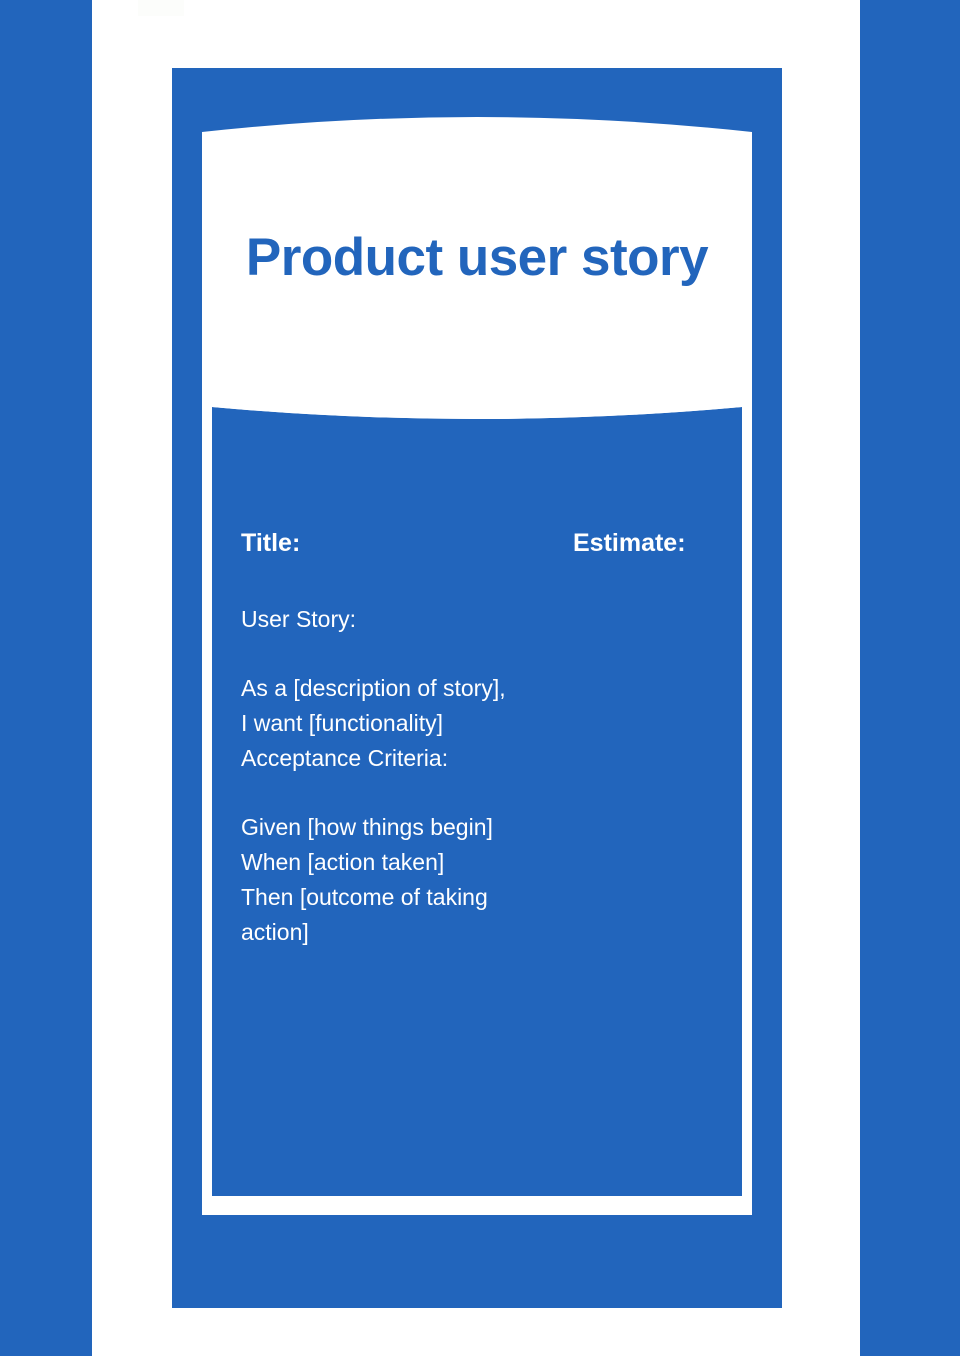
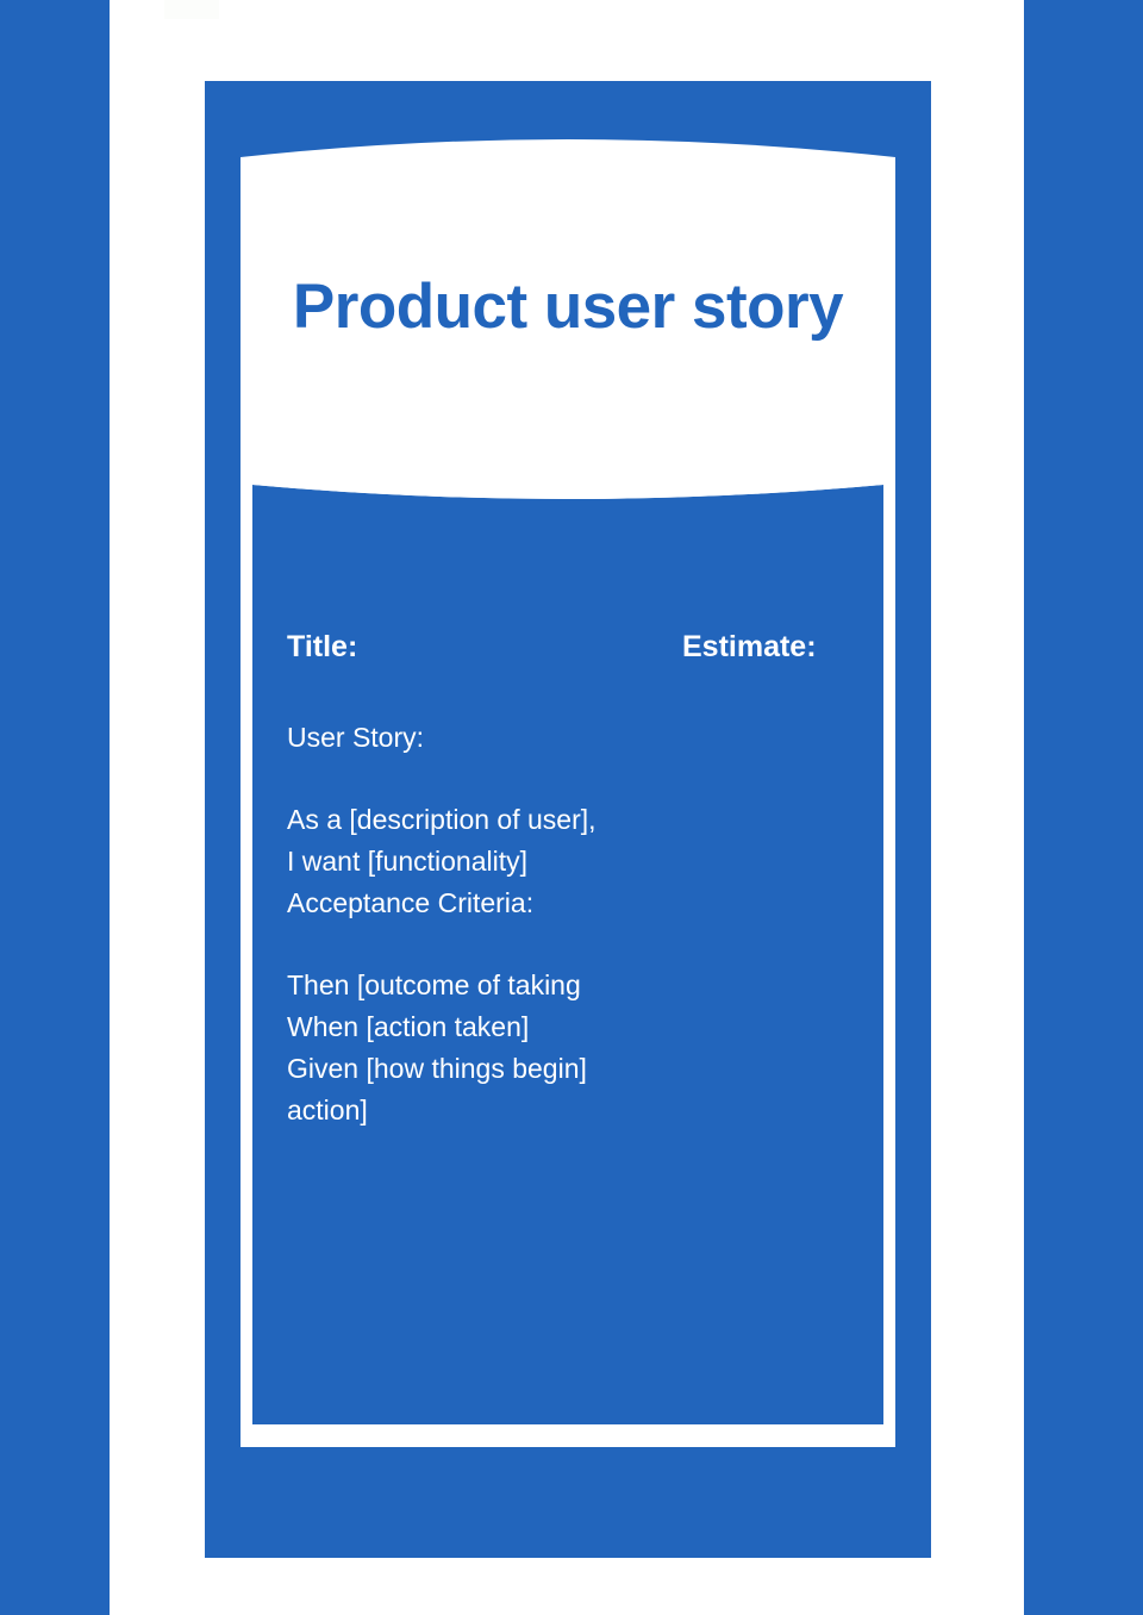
  Product user story
  Title:
  Estimate:
  User Story:
- As a [description of story],
+ As a [description of user],
  I want [functionality]
  Acceptance Criteria:
- Given [how things begin]
+ Then [outcome of taking
  When [action taken]
- Then [outcome of taking
+ Given [how things begin]
  action]
